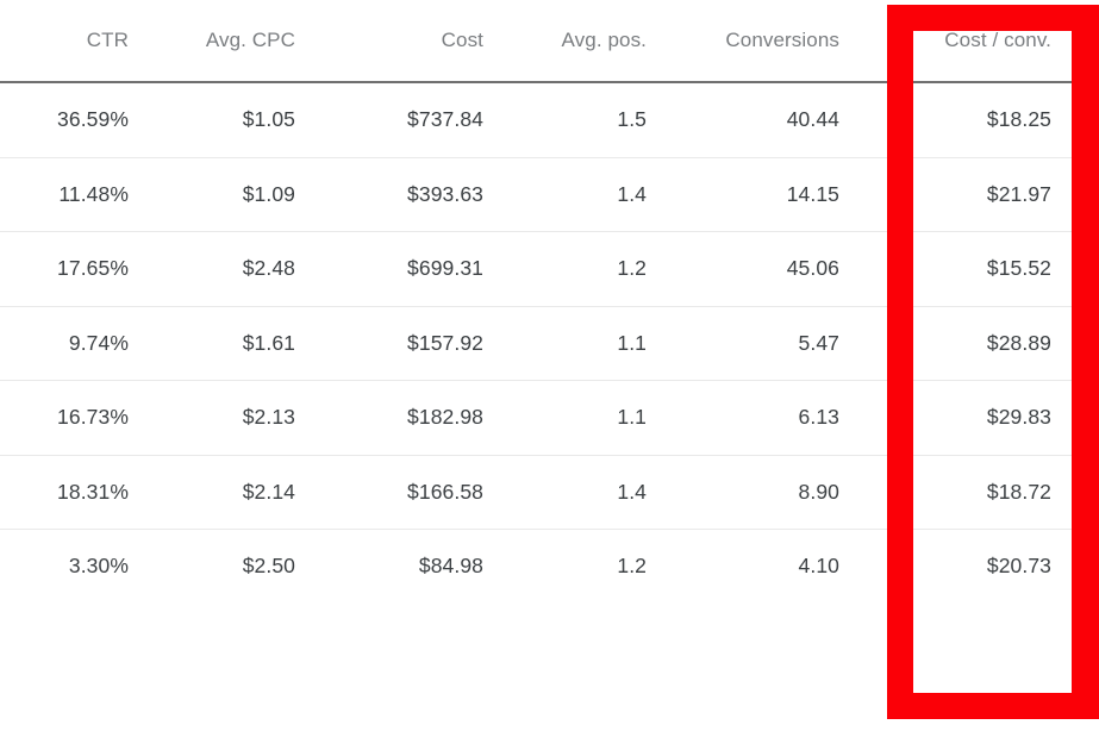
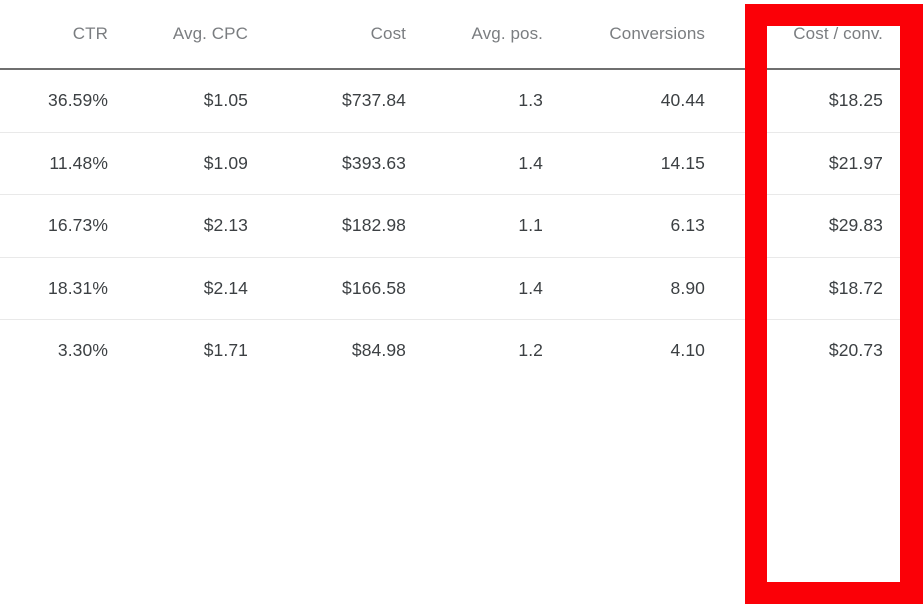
  CTR	Avg. CPC	Cost	Avg. pos.	Conversions	Cost / conv.
- 36.59%	$1.05	$737.84	1.5	40.44	$18.25
+ 36.59%	$1.05	$737.84	1.3	40.44	$18.25
  11.48%	$1.09	$393.63	1.4	14.15	$21.97
- 17.65%	$2.48	$699.31	1.2	45.06	$15.52
- 9.74%	$1.61	$157.92	1.1	5.47	$28.89
  16.73%	$2.13	$182.98	1.1	6.13	$29.83
  18.31%	$2.14	$166.58	1.4	8.90	$18.72
- 3.30%	$2.50	$84.98	1.2	4.10	$20.73
+ 3.30%	$1.71	$84.98	1.2	4.10	$20.73
